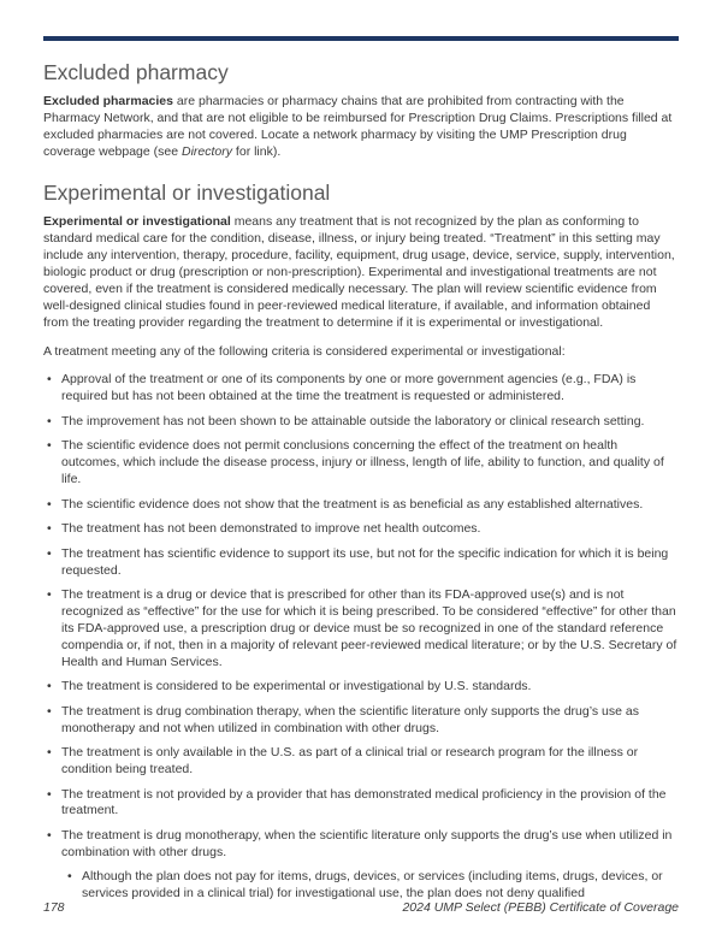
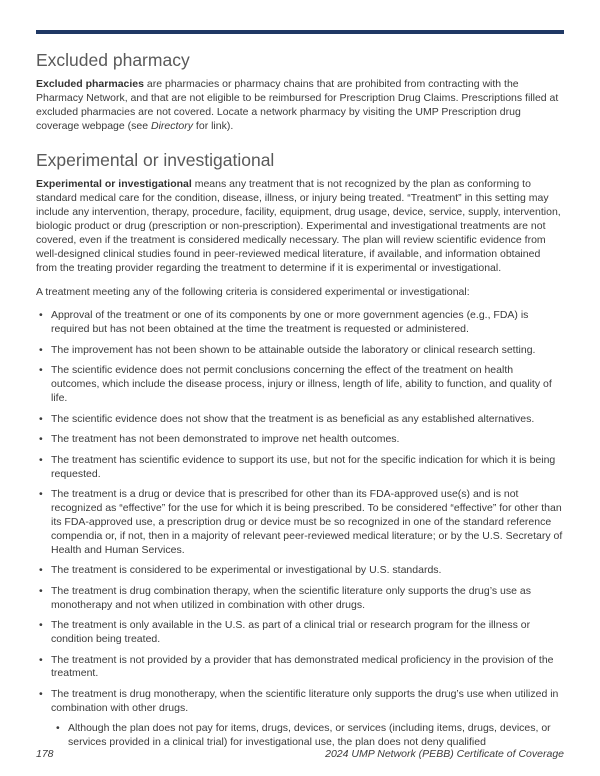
  Excluded pharmacy
  Excluded pharmacies are pharmacies or pharmacy chains that are prohibited from contracting with the Pharmacy Network, and that are not eligible to be reimbursed for Prescription Drug Claims. Prescriptions filled at excluded pharmacies are not covered. Locate a network pharmacy by visiting the UMP Prescription drug coverage webpage (see Directory for link).
  Experimental or investigational
  Experimental or investigational means any treatment that is not recognized by the plan as conforming to standard medical care for the condition, disease, illness, or injury being treated. “Treatment” in this setting may include any intervention, therapy, procedure, facility, equipment, drug usage, device, service, supply, intervention, biologic product or drug (prescription or non-prescription). Experimental and investigational treatments are not covered, even if the treatment is considered medically necessary. The plan will review scientific evidence from well-designed clinical studies found in peer-reviewed medical literature, if available, and information obtained from the treating provider regarding the treatment to determine if it is experimental or investigational.
  A treatment meeting any of the following criteria is considered experimental or investigational:
  Approval of the treatment or one of its components by one or more government agencies (e.g., FDA) is required but has not been obtained at the time the treatment is requested or administered.
  The improvement has not been shown to be attainable outside the laboratory or clinical research setting.
  The scientific evidence does not permit conclusions concerning the effect of the treatment on health outcomes, which include the disease process, injury or illness, length of life, ability to function, and quality of life.
  The scientific evidence does not show that the treatment is as beneficial as any established alternatives.
  The treatment has not been demonstrated to improve net health outcomes.
  The treatment has scientific evidence to support its use, but not for the specific indication for which it is being requested.
  The treatment is a drug or device that is prescribed for other than its FDA-approved use(s) and is not recognized as “effective” for the use for which it is being prescribed. To be considered “effective” for other than its FDA-approved use, a prescription drug or device must be so recognized in one of the standard reference compendia or, if not, then in a majority of relevant peer-reviewed medical literature; or by the U.S. Secretary of Health and Human Services.
  The treatment is considered to be experimental or investigational by U.S. standards.
  The treatment is drug combination therapy, when the scientific literature only supports the drug’s use as monotherapy and not when utilized in combination with other drugs.
  The treatment is only available in the U.S. as part of a clinical trial or research program for the illness or condition being treated.
  The treatment is not provided by a provider that has demonstrated medical proficiency in the provision of the treatment.
  The treatment is drug monotherapy, when the scientific literature only supports the drug’s use when utilized in combination with other drugs.
  Although the plan does not pay for items, drugs, devices, or services (including items, drugs, devices, or services provided in a clinical trial) for investigational use, the plan does not deny qualified
  178
- 2024 UMP Select (PEBB) Certificate of Coverage
+ 2024 UMP Network (PEBB) Certificate of Coverage
